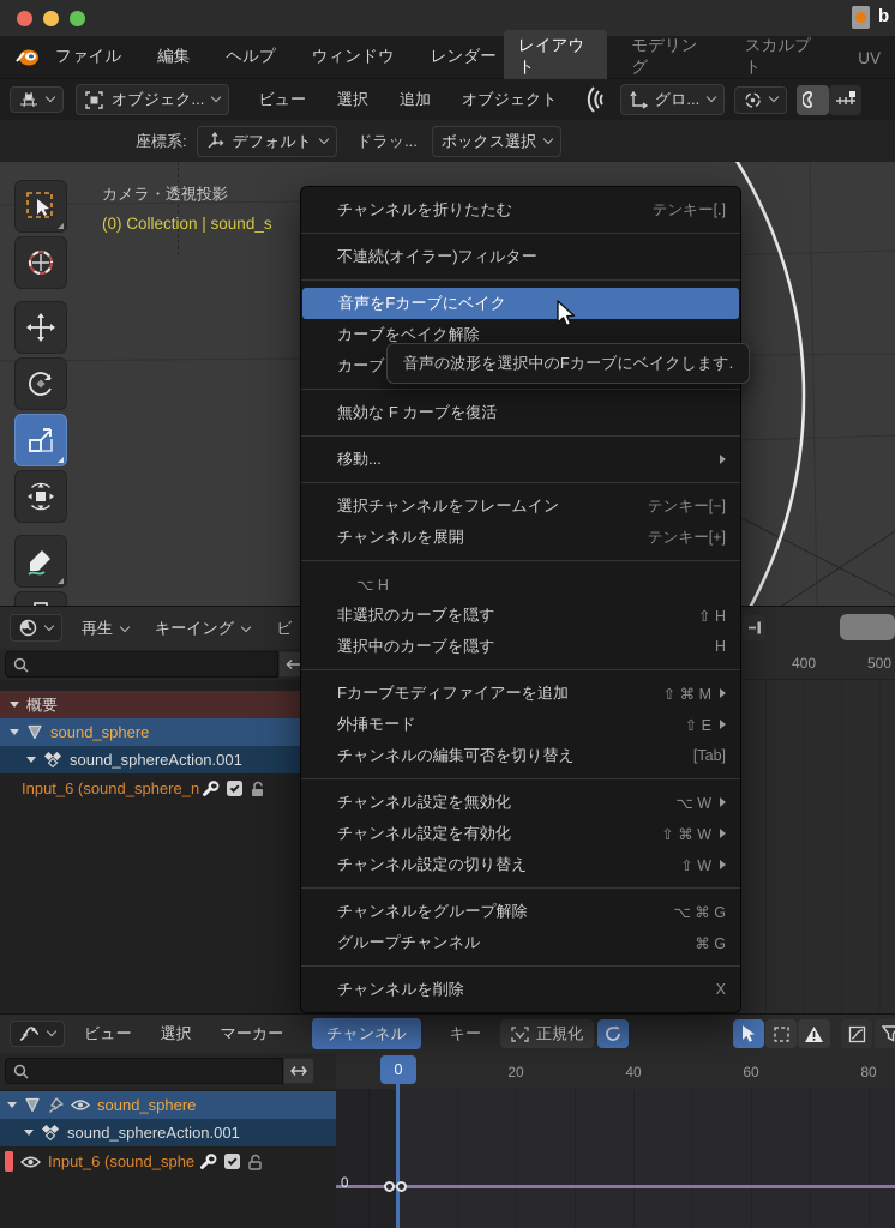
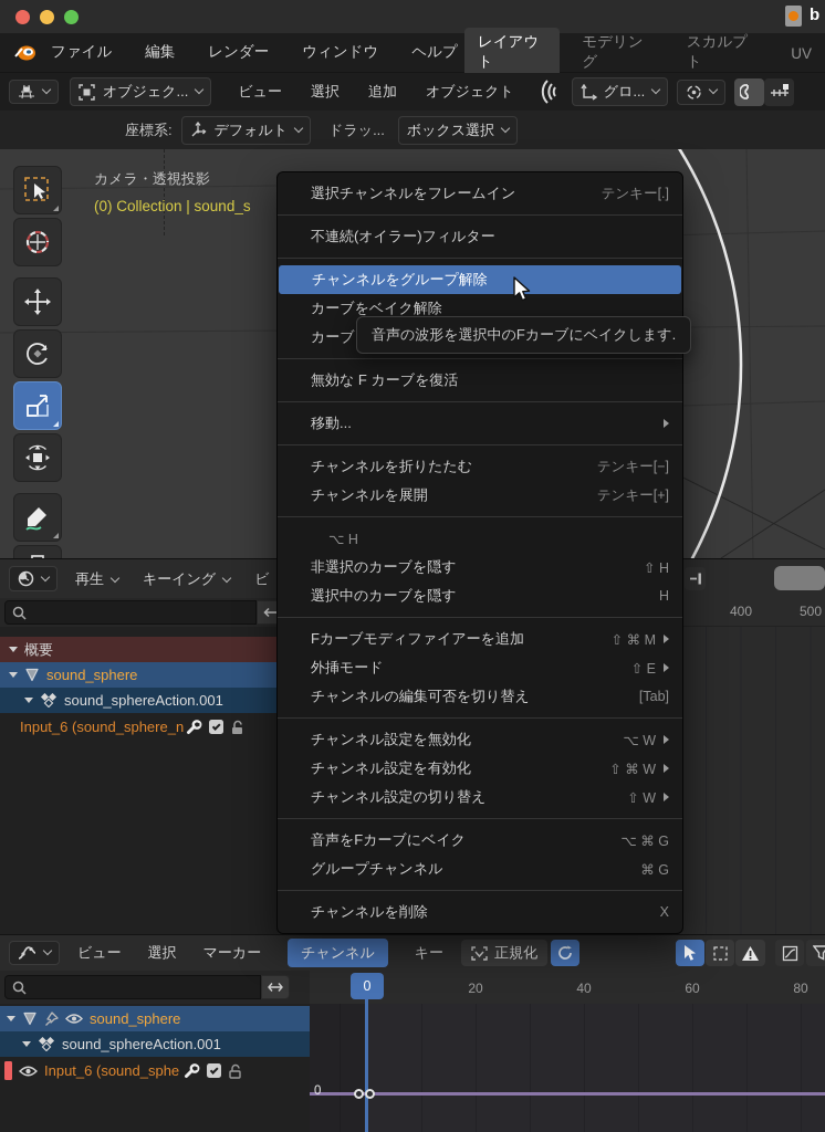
  b
  ファイル
  編集
- ヘルプ
+ レンダー
  ウィンドウ
- レンダー
+ ヘルプ
  レイアウト
  モデリング
  スカルプト
  UV
  オブジェク...
  ビュー
  選択
  追加
  オブジェクト
  グロ...
  座標系:
  デフォルト
  ドラッ...
  ボックス選択
  カメラ・透視投影
  (0) Collection | sound_s
  再生
  キーイング
  ビ
  400
  500
  概要
  sound_sphere
  sound_sphereAction.001
  Input_6 (sound_sphere_n
  ビュー
  選択
  マーカー
  チャンネル
  キー
  正規化
  20
  40
  60
  80
  0
  0
  sound_sphere
  sound_sphereAction.001
  Input_6 (sound_sphe
- チャンネルを折りたたむ
+ 選択チャンネルをフレームイン
  テンキー[.]
  不連続(オイラー)フィルター
- 音声をFカーブにベイク
+ チャンネルをグループ解除
  カーブをベイク解除
  無効な F カーブを復活
  移動...
- 選択チャンネルをフレームイン
+ チャンネルを折りたたむ
  テンキー[−]
  チャンネルを展開
  テンキー[+]
  ⌥ H
  非選択のカーブを隠す
  ⇧ H
  選択中のカーブを隠す
  H
  Fカーブモディファイアーを追加
  ⇧ ⌘ M
  外挿モード
  ⇧ E
  チャンネルの編集可否を切り替え
  [Tab]
  チャンネル設定を無効化
  ⌥ W
  チャンネル設定を有効化
  ⇧ ⌘ W
  チャンネル設定の切り替え
  ⇧ W
- チャンネルをグループ解除
+ 音声をFカーブにベイク
  ⌥ ⌘ G
  グループチャンネル
  ⌘ G
  チャンネルを削除
  X
  音声の波形を選択中のFカーブにベイクします.
